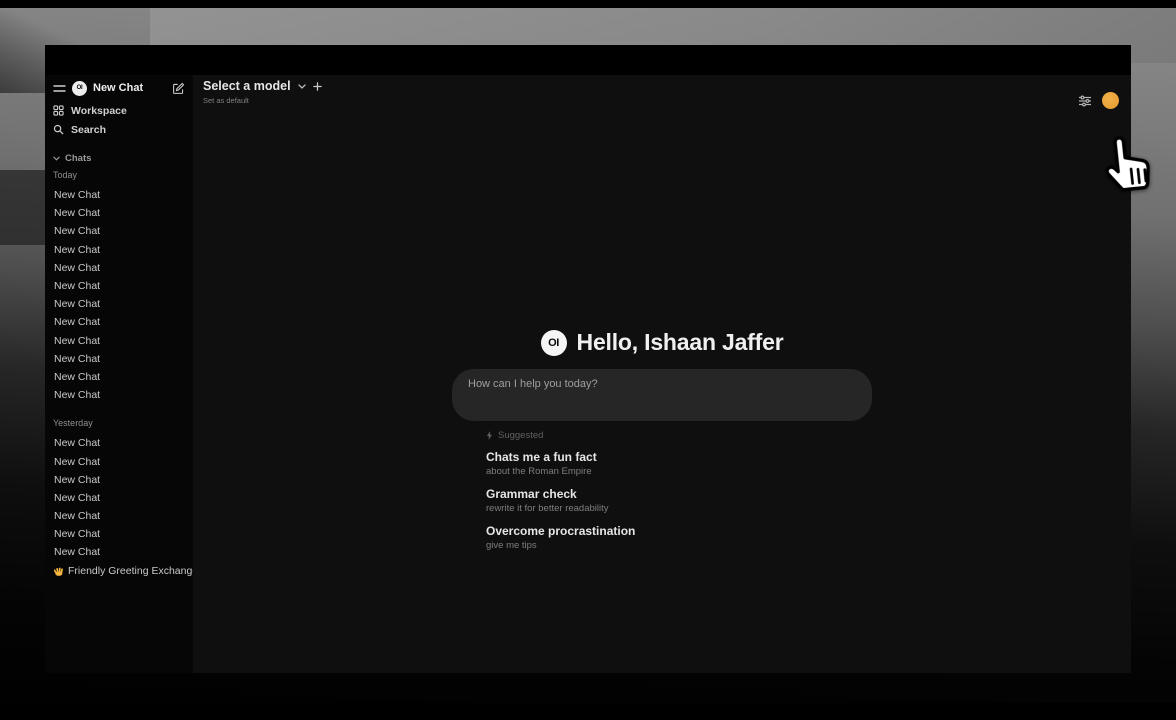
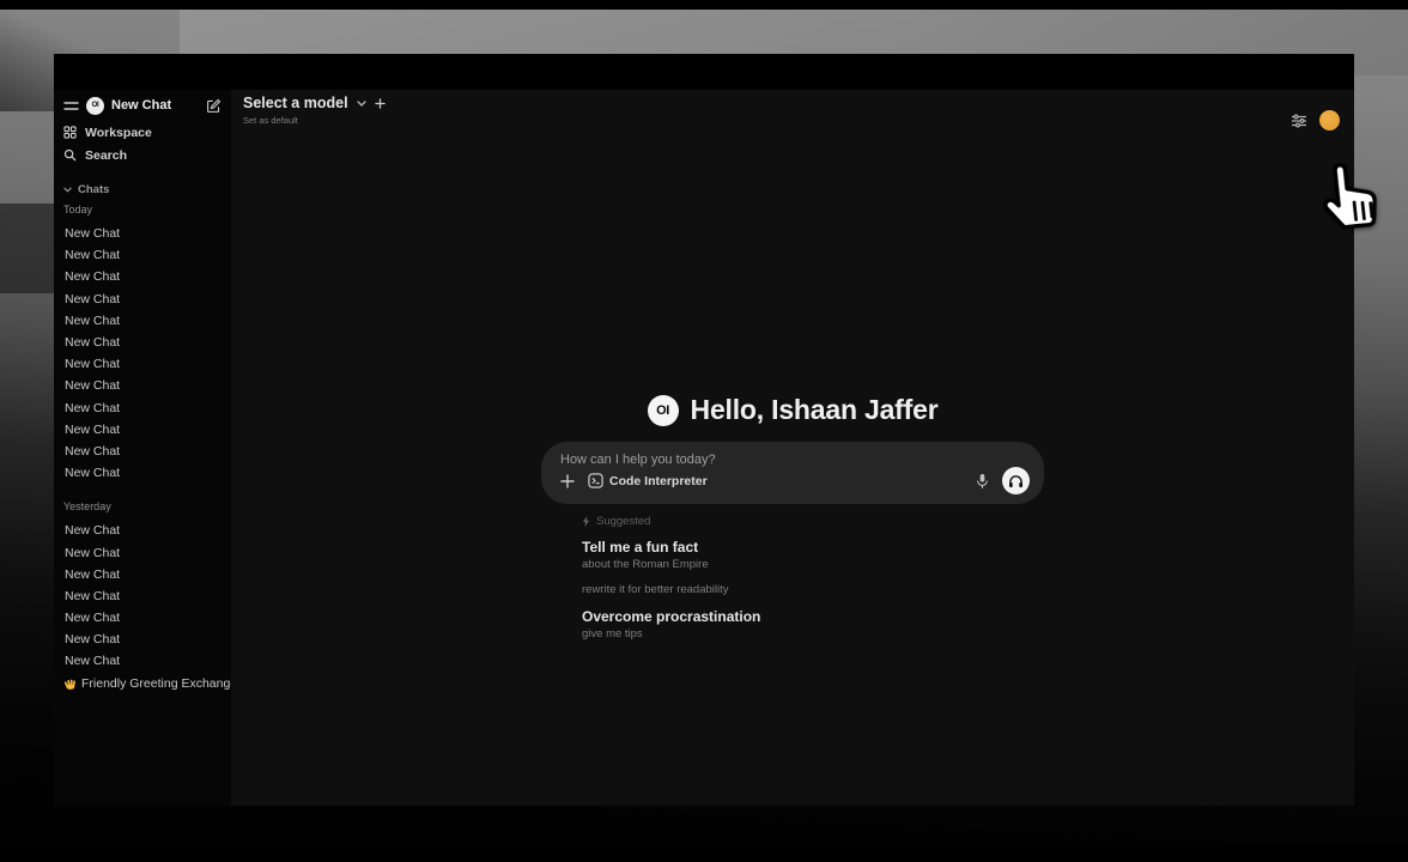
  New Chat
  Workspace
  Search
  Chats
  Today
  New Chat
  New Chat
  New Chat
  New Chat
  New Chat
  New Chat
  New Chat
  New Chat
  New Chat
  New Chat
  New Chat
  New Chat
  Yesterday
  New Chat
  New Chat
  New Chat
  New Chat
  New Chat
  New Chat
  New Chat
  Friendly Greeting Exchang
  Select a model
  Set as default
  OI
  Hello, Ishaan Jaffer
  How can I help you today?
+ Code Interpreter
  Suggested
- Chats me a fun fact
+ Tell me a fun fact
  about the Roman Empire
- Grammar check
  rewrite it for better readability
  Overcome procrastination
  give me tips
